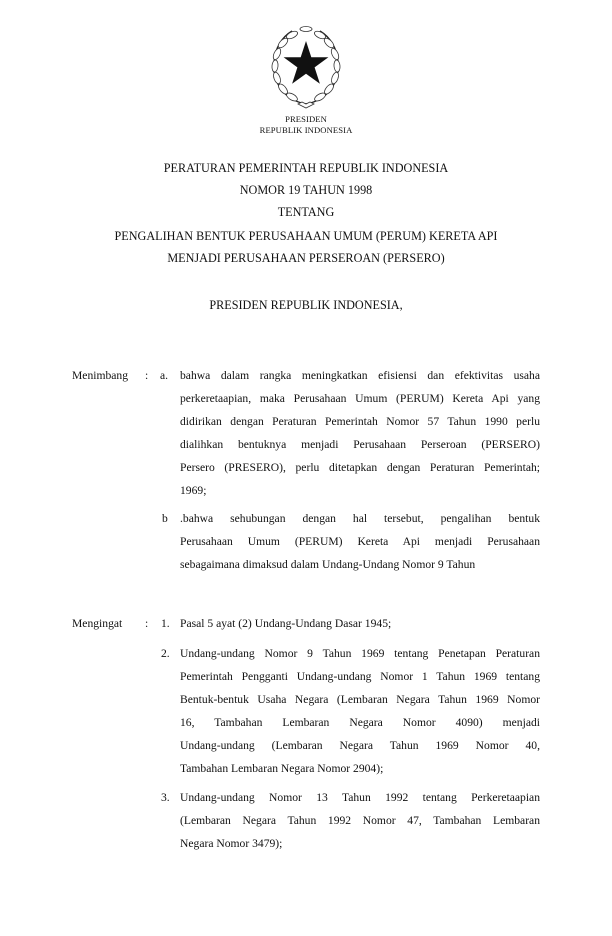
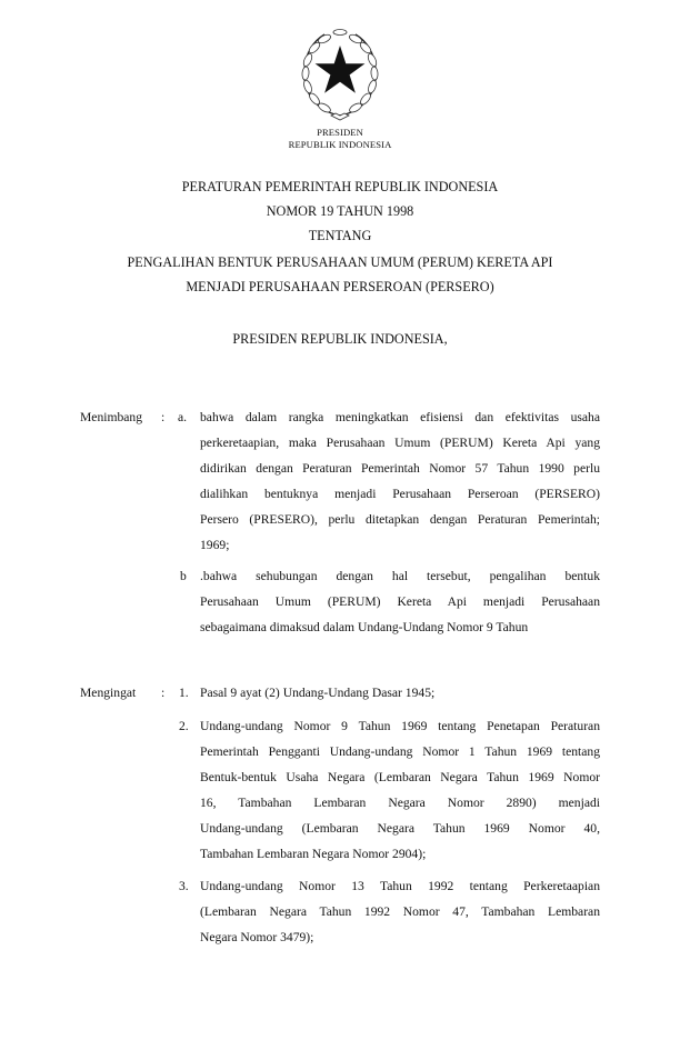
  PRESIDEN
  REPUBLIK INDONESIA
  PERATURAN PEMERINTAH REPUBLIK INDONESIA
  NOMOR 19 TAHUN 1998
  TENTANG
  PENGALIHAN BENTUK PERUSAHAAN UMUM (PERUM) KERETA API
  MENJADI PERUSAHAAN PERSEROAN (PERSERO)
  PRESIDEN REPUBLIK INDONESIA,
  Menimbang
  :
  a.
  bahwa dalam rangka meningkatkan efisiensi dan efektivitas usaha
  perkeretaapian, maka Perusahaan Umum (PERUM) Kereta Api yang
  didirikan dengan Peraturan Pemerintah Nomor 57 Tahun 1990 perlu
  dialihkan bentuknya menjadi Perusahaan Perseroan (PERSERO)
  Persero (PRESERO), perlu ditetapkan dengan Peraturan Pemerintah;
  1969;
  b
  .bahwa sehubungan dengan hal tersebut, pengalihan bentuk
  Perusahaan Umum (PERUM) Kereta Api menjadi Perusahaan
  sebagaimana dimaksud dalam Undang-Undang Nomor 9 Tahun
  Mengingat
  :
  1.
- Pasal 5 ayat (2) Undang-Undang Dasar 1945;
+ Pasal 9 ayat (2) Undang-Undang Dasar 1945;
  2.
  Undang-undang Nomor 9 Tahun 1969 tentang Penetapan Peraturan
  Pemerintah Pengganti Undang-undang Nomor 1 Tahun 1969 tentang
  Bentuk-bentuk Usaha Negara (Lembaran Negara Tahun 1969 Nomor
- 16, Tambahan Lembaran Negara Nomor 4090) menjadi
+ 16, Tambahan Lembaran Negara Nomor 2890) menjadi
  Undang-undang (Lembaran Negara Tahun 1969 Nomor 40,
  Tambahan Lembaran Negara Nomor 2904);
  3.
  Undang-undang Nomor 13 Tahun 1992 tentang Perkeretaapian
  (Lembaran Negara Tahun 1992 Nomor 47, Tambahan Lembaran
  Negara Nomor 3479);
